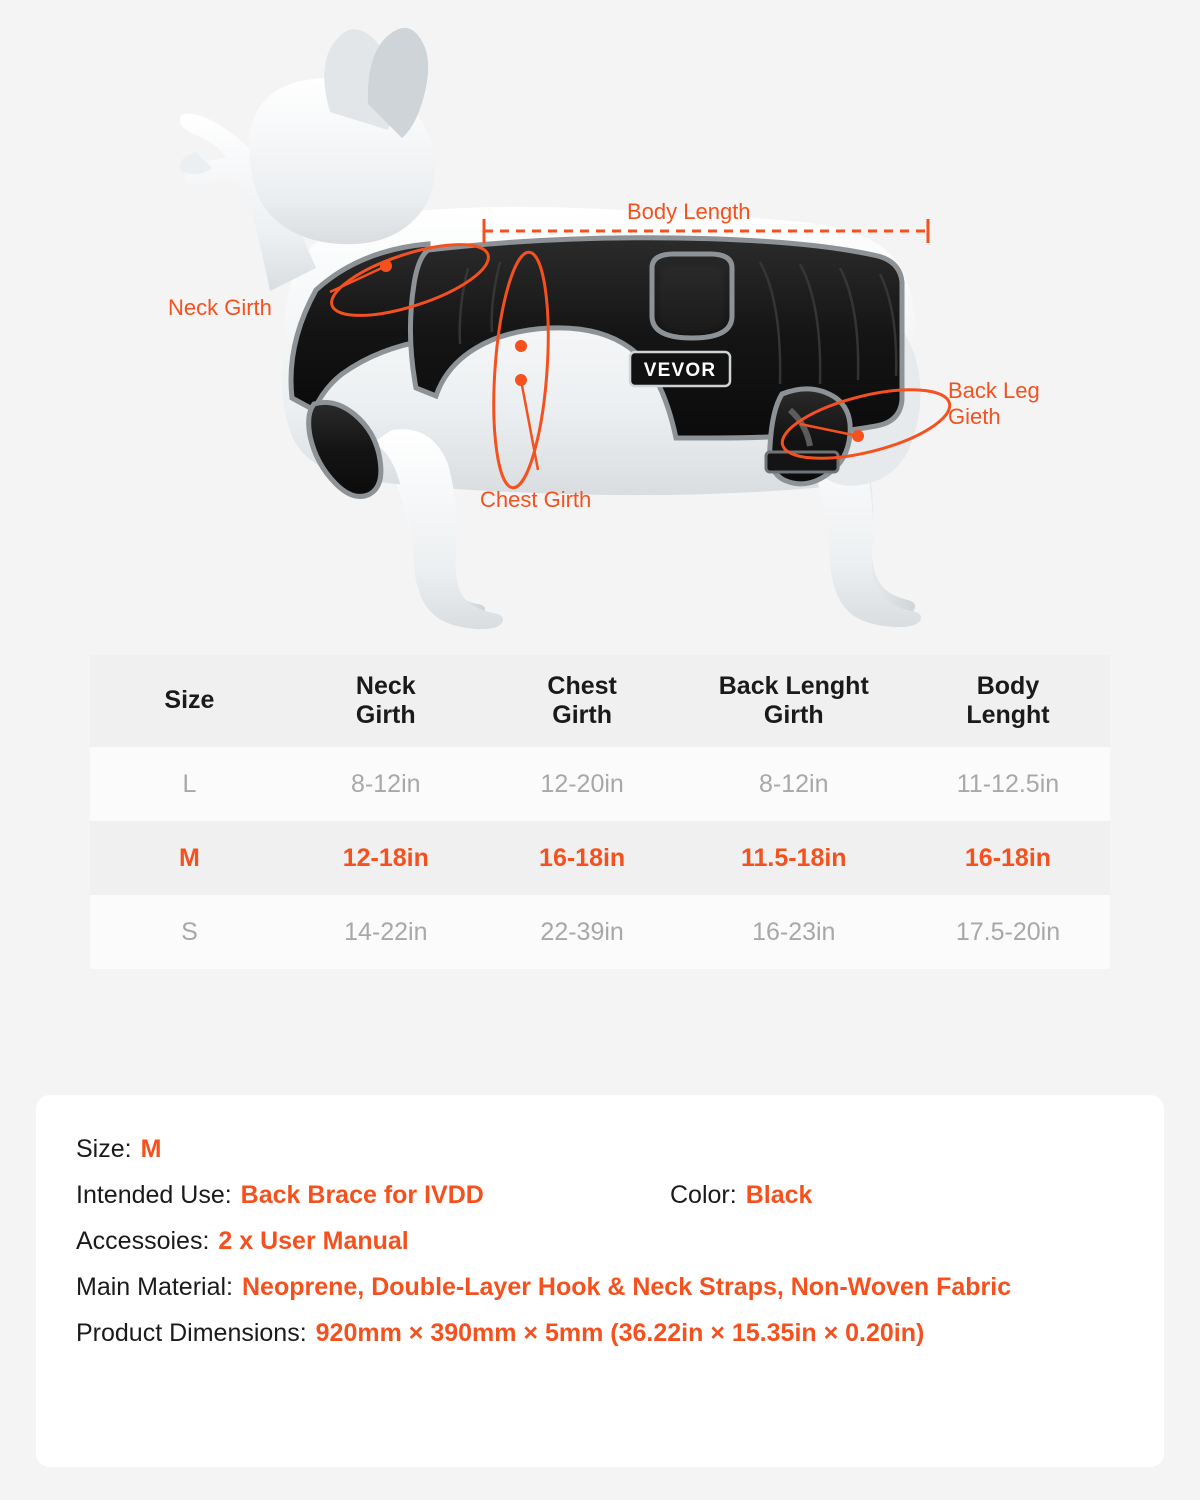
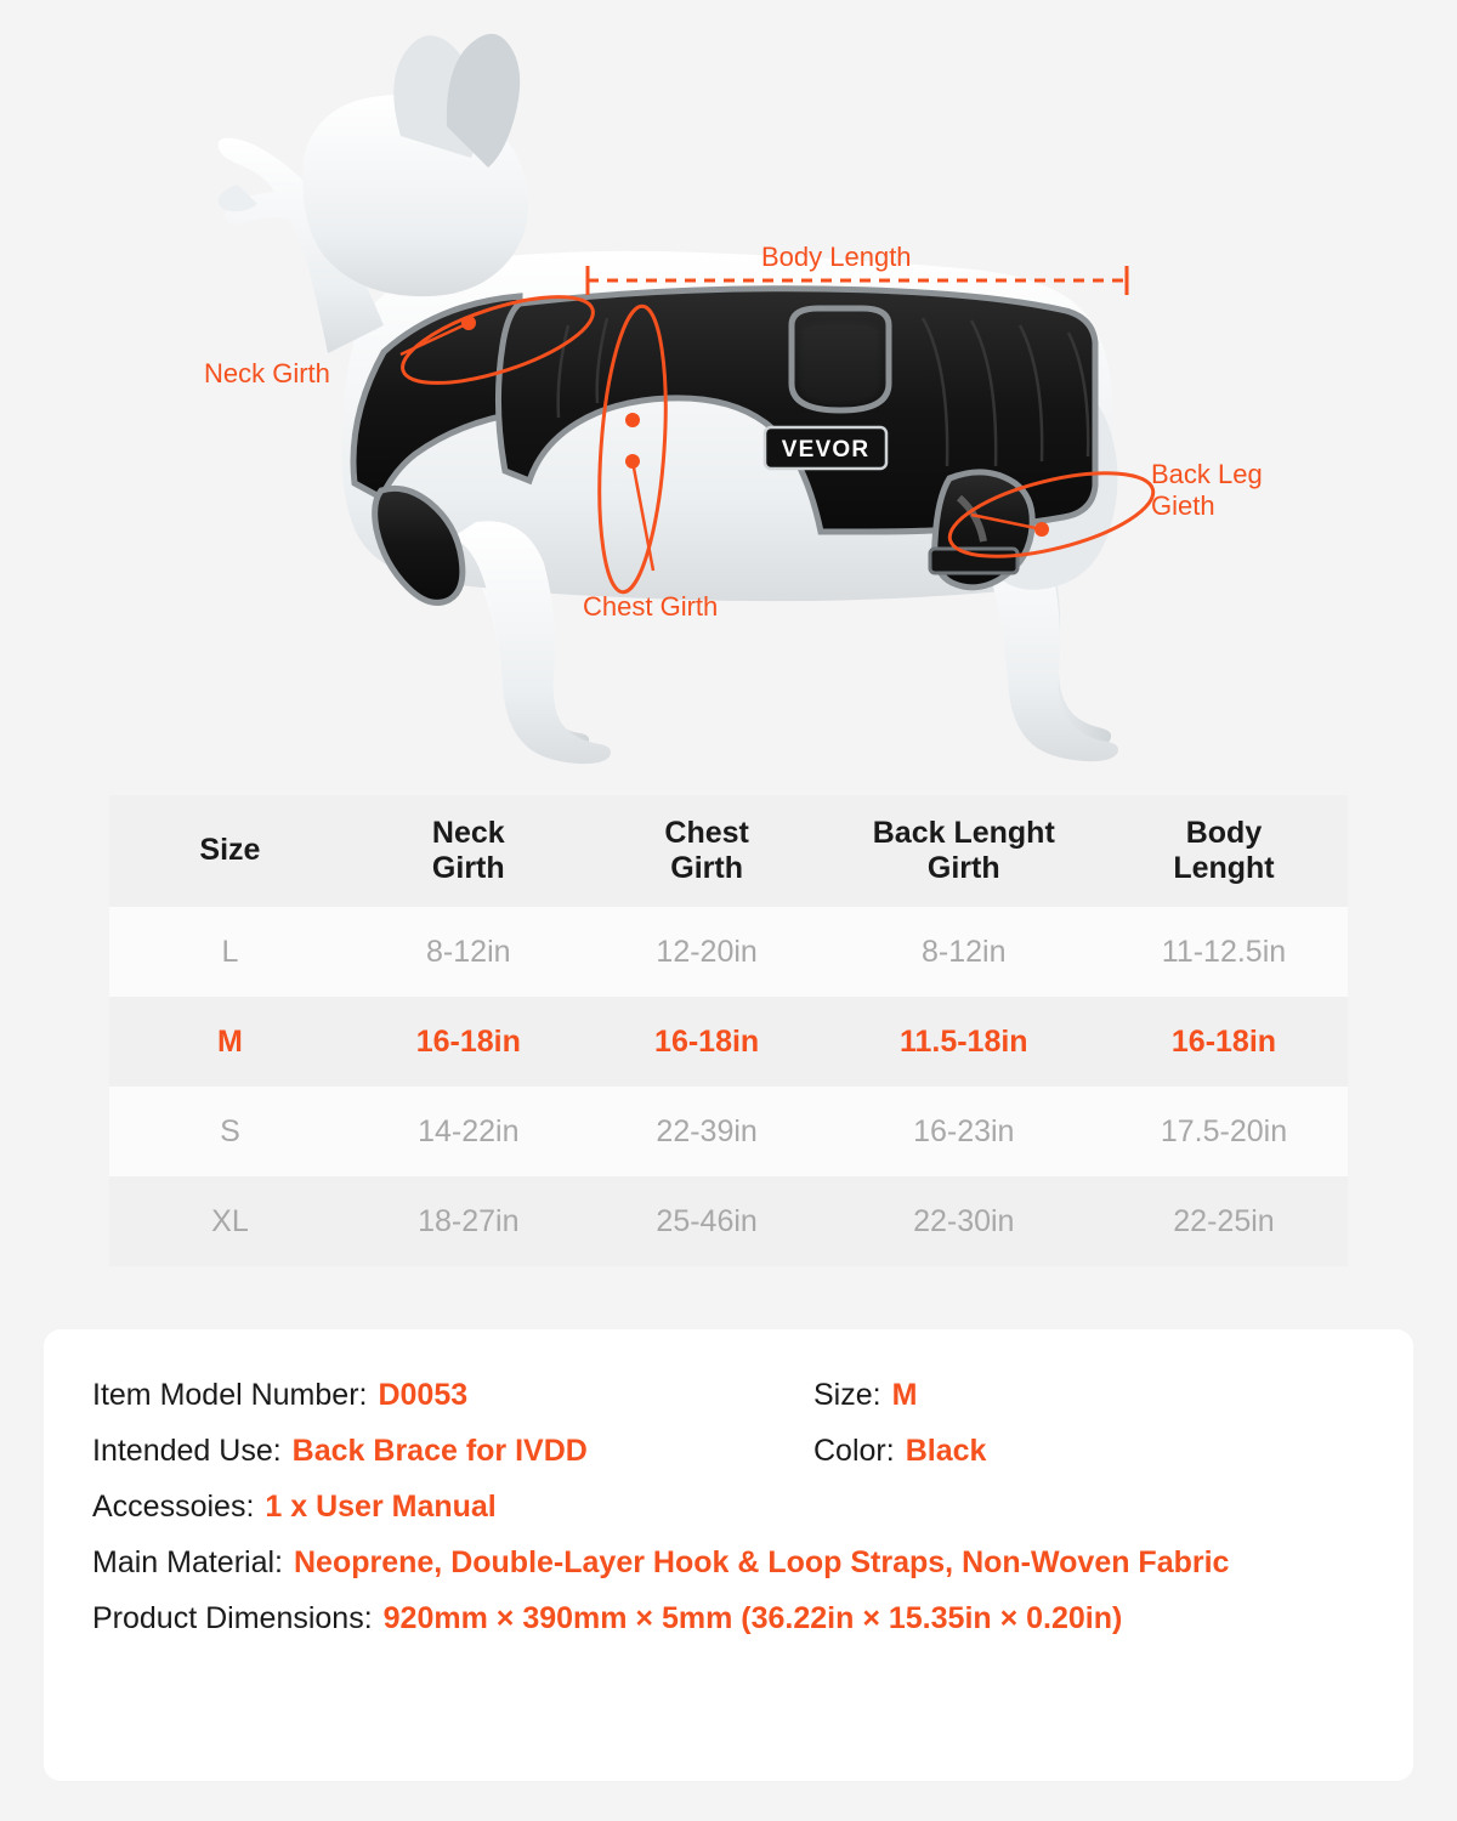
  VEVOR
  Neck Girth
  Chest Girth
  Body Length
  Back Leg
  Gieth
  Size	Neck Girth	Chest Girth	Back Lenght Girth	Body Lenght
  L	8-12in	12-20in	8-12in	11-12.5in
- M	12-18in	16-18in	11.5-18in	16-18in
+ M	16-18in	16-18in	11.5-18in	16-18in
  S	14-22in	22-39in	16-23in	17.5-20in
+ XL	18-27in	25-46in	22-30in	22-25in
+ Item Model Number:
+ D0053
  Size:
  M
  Intended Use:
  Back Brace for IVDD
  Color:
  Black
  Accessoies:
- 2 x User Manual
+ 1 x User Manual
  Main Material:
- Neoprene, Double-Layer Hook & Neck Straps, Non-Woven Fabric
+ Neoprene, Double-Layer Hook & Loop Straps, Non-Woven Fabric
  Product Dimensions:
  920mm × 390mm × 5mm (36.22in × 15.35in × 0.20in)
